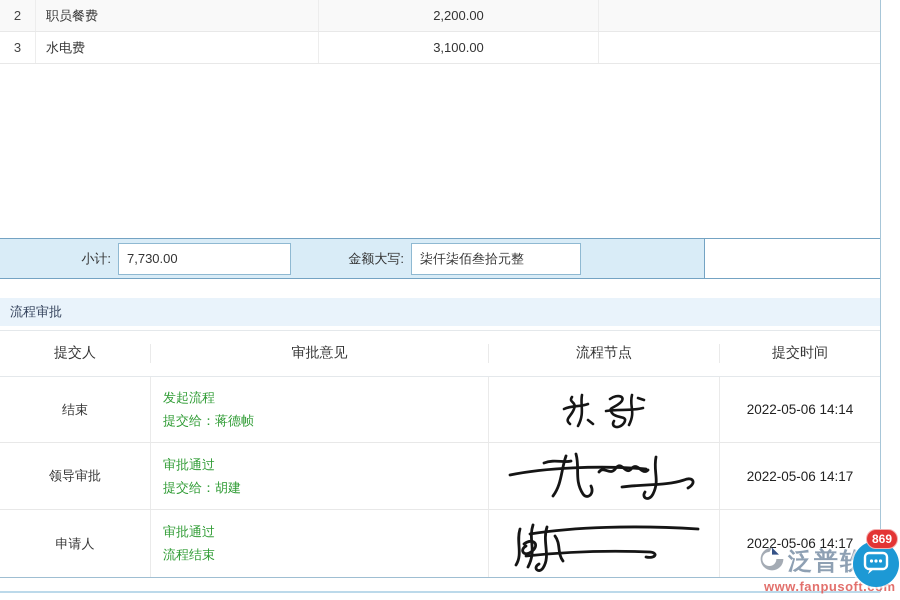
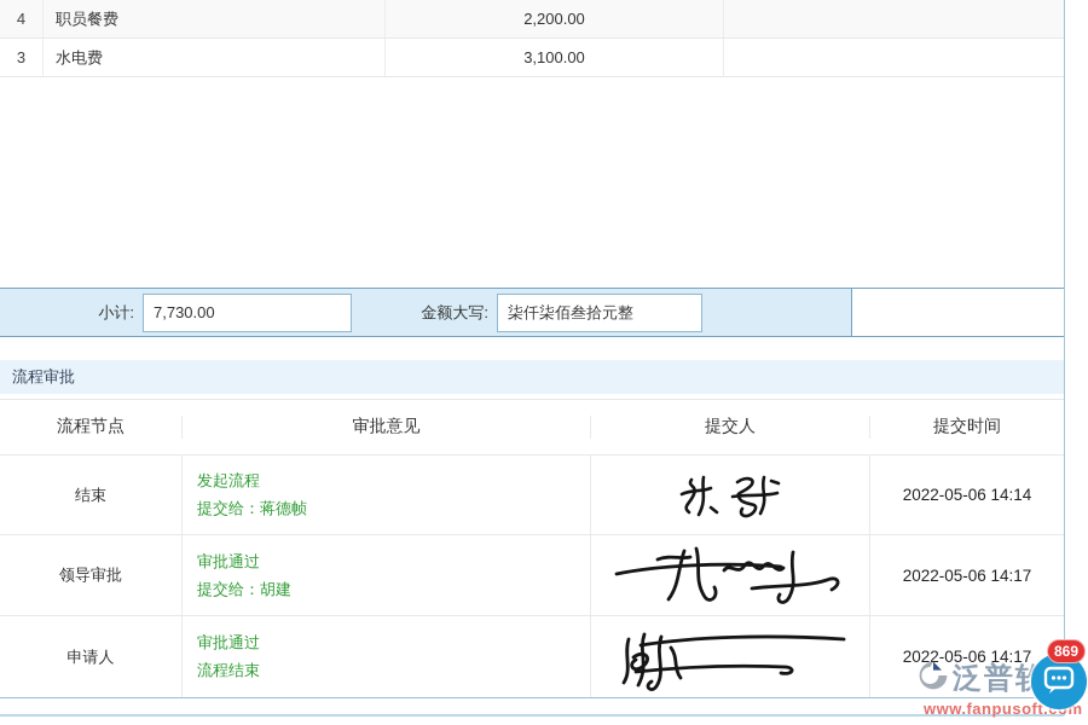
- 2
+ 4
  职员餐费
  2,200.00
  3
  水电费
  3,100.00
  小计:
  7,730.00
  金额大写:
  柒仟柒佰叁拾元整
  流程审批
- 提交人
+ 流程节点
  审批意见
- 流程节点
+ 提交人
  提交时间
  结束
  发起流程
  提交给：蒋德帧
  2022-05-06 14:14
  领导审批
  审批通过
  提交给：胡建
  2022-05-06 14:17
  申请人
  审批通过
  流程结束
  2022-05-06 14:17
  www.fanpusoft.m
  869
